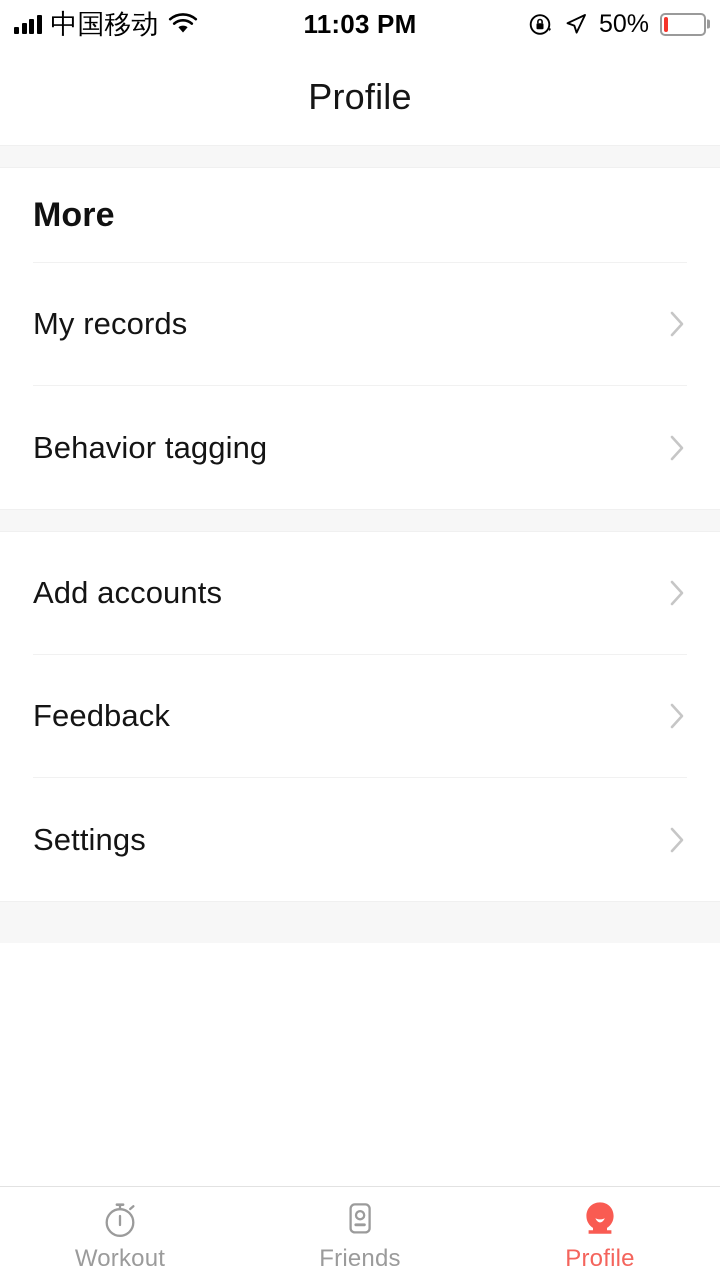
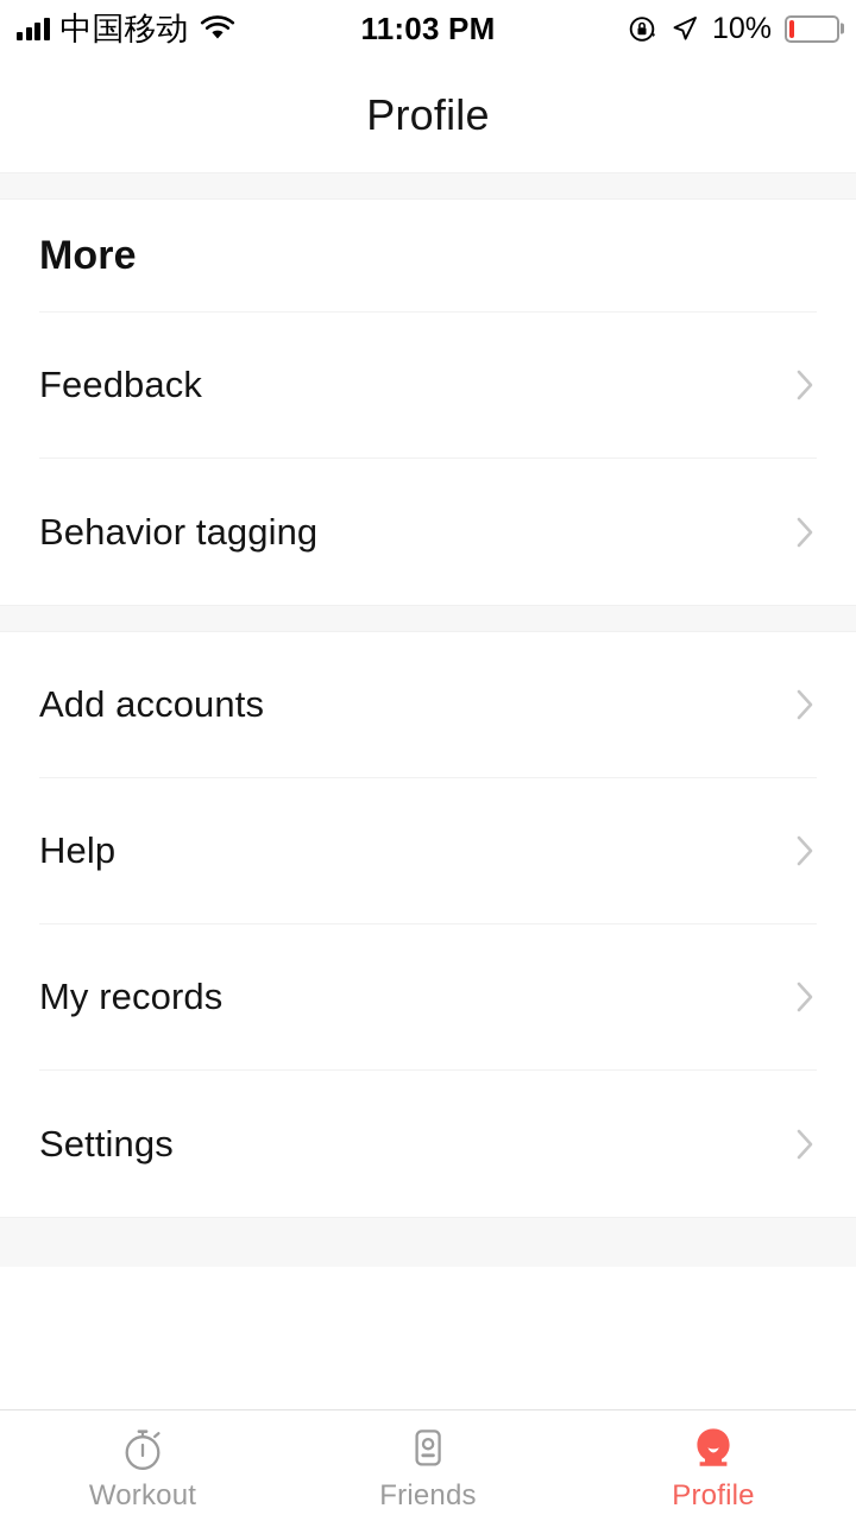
  中国移动
  11:03 PM
- 50%
+ 10%
  Profile
  More
- My records
+ Feedback
  Behavior tagging
  Add accounts
+ Help
- Feedback
+ My records
  Settings
  Workout
  Friends
  Profile
